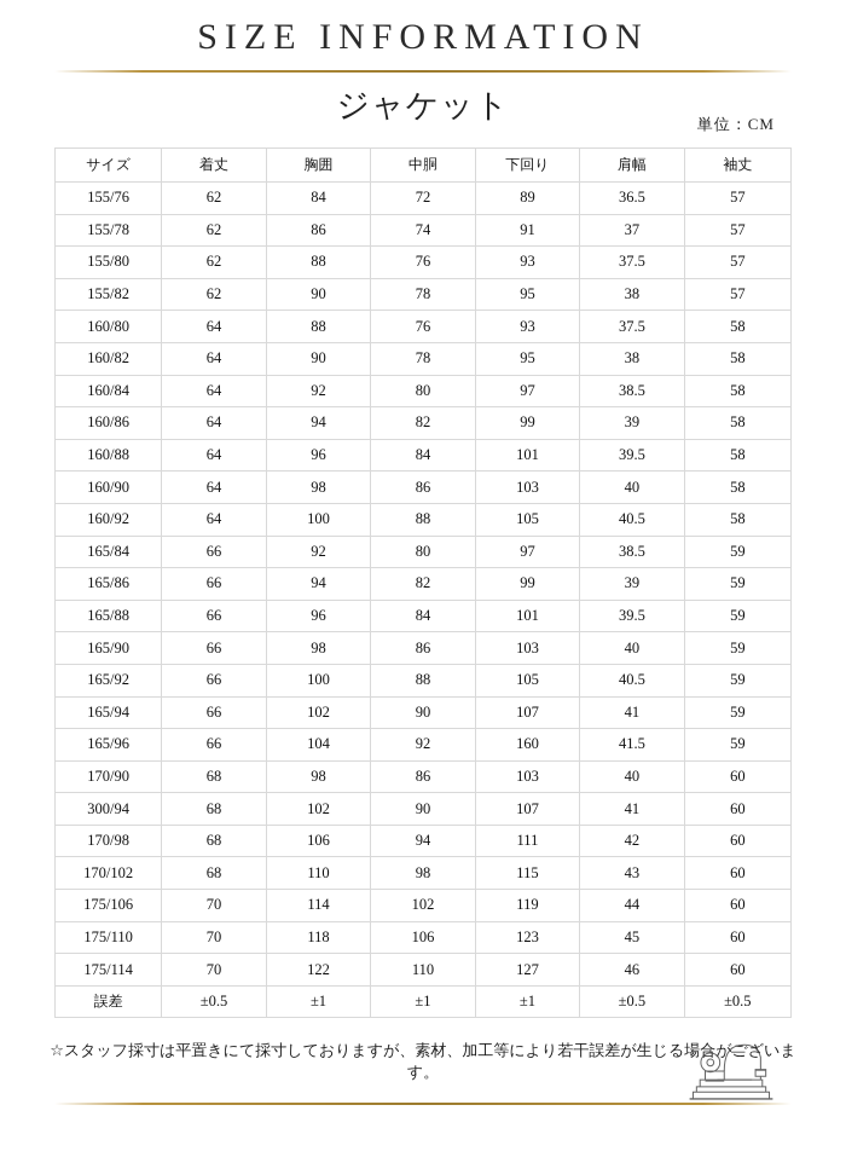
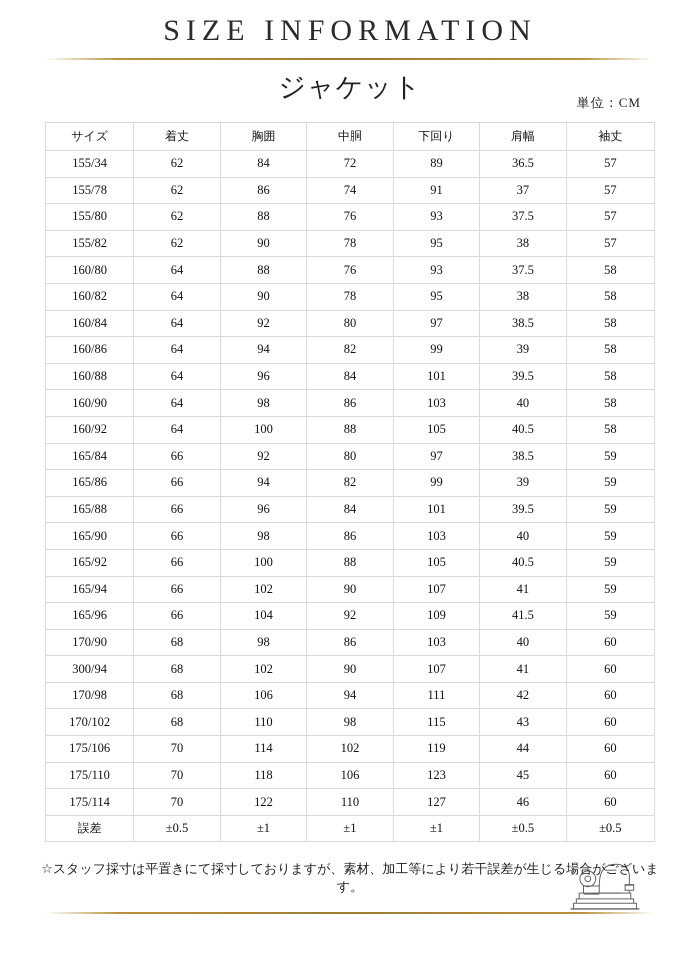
  SIZE INFORMATION
  ジャケット
  単位：CM
  サイズ	着丈	胸囲	中胴	下回り	肩幅	袖丈
- 155/76	62	84	72	89	36.5	57
+ 155/34	62	84	72	89	36.5	57
  155/78	62	86	74	91	37	57
  155/80	62	88	76	93	37.5	57
  155/82	62	90	78	95	38	57
  160/80	64	88	76	93	37.5	58
  160/82	64	90	78	95	38	58
  160/84	64	92	80	97	38.5	58
  160/86	64	94	82	99	39	58
  160/88	64	96	84	101	39.5	58
  160/90	64	98	86	103	40	58
  160/92	64	100	88	105	40.5	58
  165/84	66	92	80	97	38.5	59
  165/86	66	94	82	99	39	59
  165/88	66	96	84	101	39.5	59
  165/90	66	98	86	103	40	59
  165/92	66	100	88	105	40.5	59
  165/94	66	102	90	107	41	59
- 165/96	66	104	92	160	41.5	59
+ 165/96	66	104	92	109	41.5	59
  170/90	68	98	86	103	40	60
  300/94	68	102	90	107	41	60
  170/98	68	106	94	111	42	60
  170/102	68	110	98	115	43	60
  175/106	70	114	102	119	44	60
  175/110	70	118	106	123	45	60
  175/114	70	122	110	127	46	60
  誤差	±0.5	±1	±1	±1	±0.5	±0.5
  ☆スタッフ採寸は平置きにて採寸しておりますが、素材、加工等により若干誤差が生じる場合がございます。
